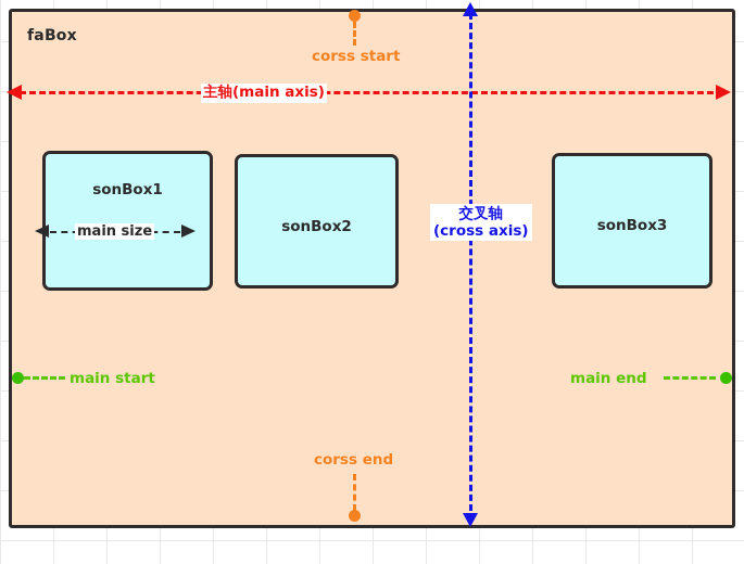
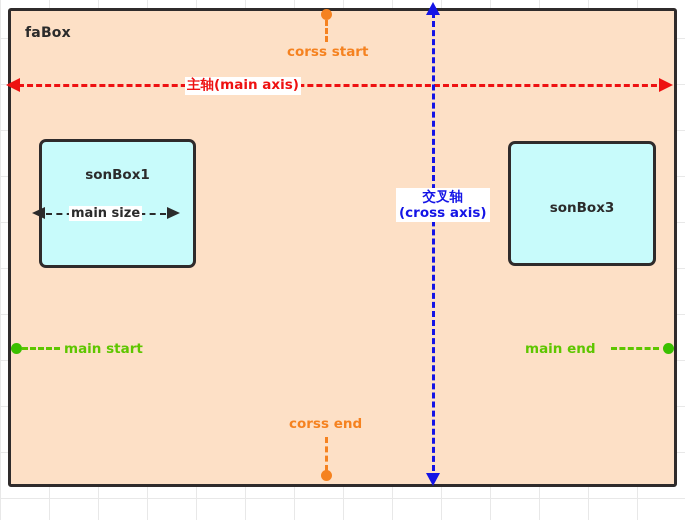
  faBox
  sonBox1
- sonBox2
  sonBox3
  main size
  主轴(main axis)
  交叉轴
  (cross axis)
  corss start
  corss end
  main start
  main end
